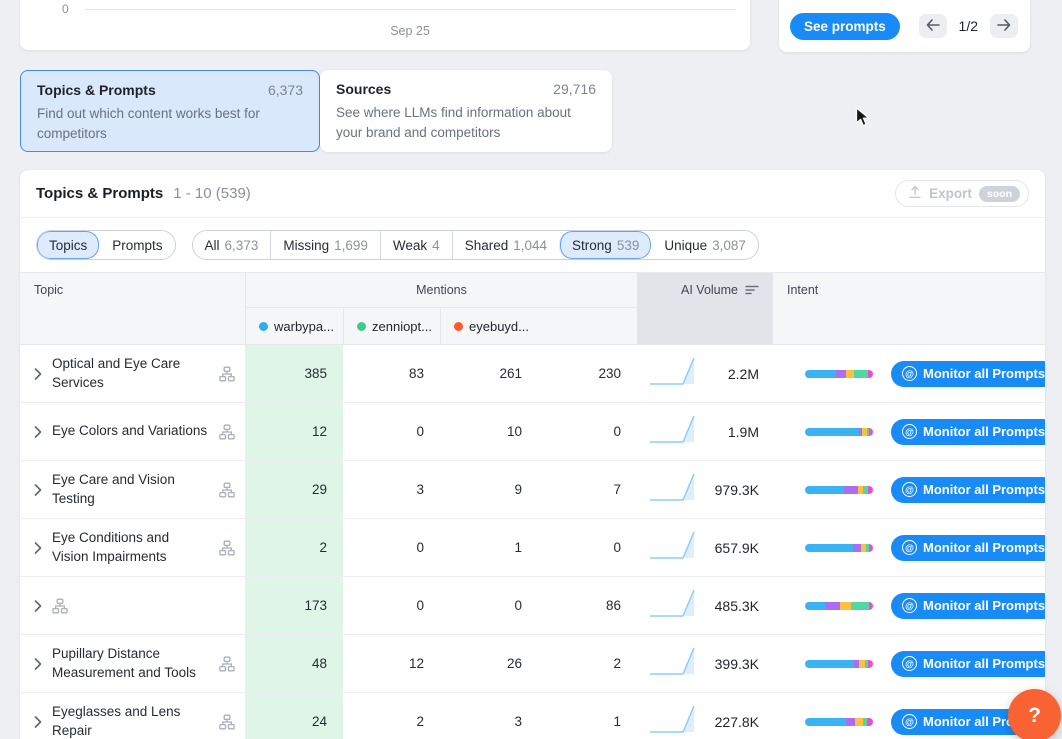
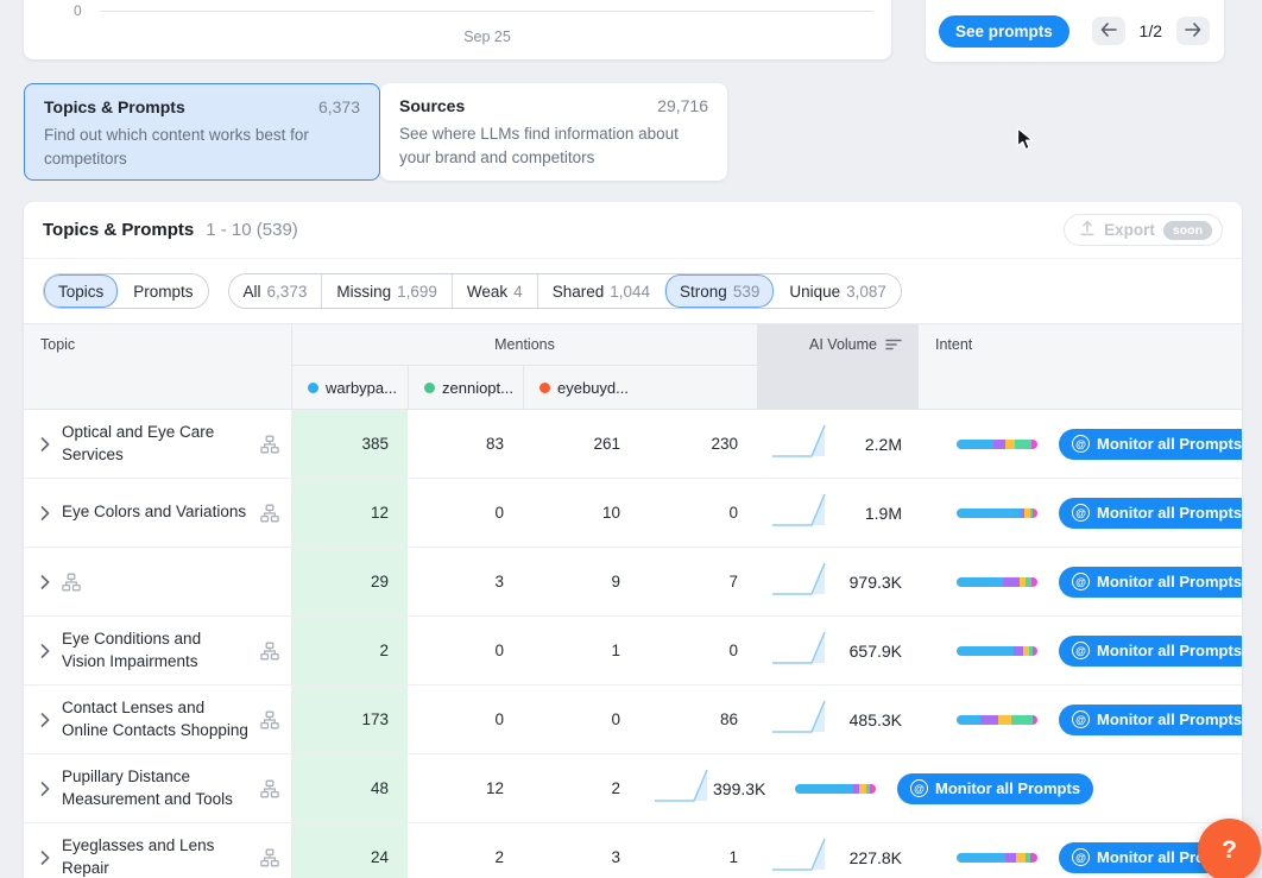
  0
  Sep 25
  See prompts
  1/2
  Topics & Prompts
  6,373
  Find out which content works best for competitors
  Sources
  29,716
  See where LLMs find information about your brand and competitors
  Topics & Prompts
  1 - 10 (539)
  Export
  soon
  Topics
  Prompts
  All
  6,373
  Missing
  1,699
  Weak
  4
  Shared
  1,044
  Strong
  539
  Unique
  3,087
  Topic
  Mentions
  warbypa...
  zenniopt...
  eyebuyd...
  AI Volume
  Intent
  Optical and Eye Care Services
  385
  83
  261
  230
  2.2M
  @
  Monitor all Prompts
  Eye Colors and Variations
  12
  0
  10
  0
  1.9M
  @
  Monitor all Prompts
- Eye Care and Vision Testing
  29
  3
  9
  7
  979.3K
  @
  Monitor all Prompts
  Eye Conditions and Vision Impairments
  2
  0
  1
  0
  657.9K
  @
  Monitor all Prompts
+ Contact Lenses and Online Contacts Shopping
  173
  0
  0
  86
  485.3K
  @
  Monitor all Prompts
  Pupillary Distance Measurement and Tools
  48
  12
- 26
  2
  399.3K
  @
  Monitor all Prompts
  Eyeglasses and Lens Repair
  24
  2
  3
  1
  227.8K
  @
  Monitor all Pr
  ?
